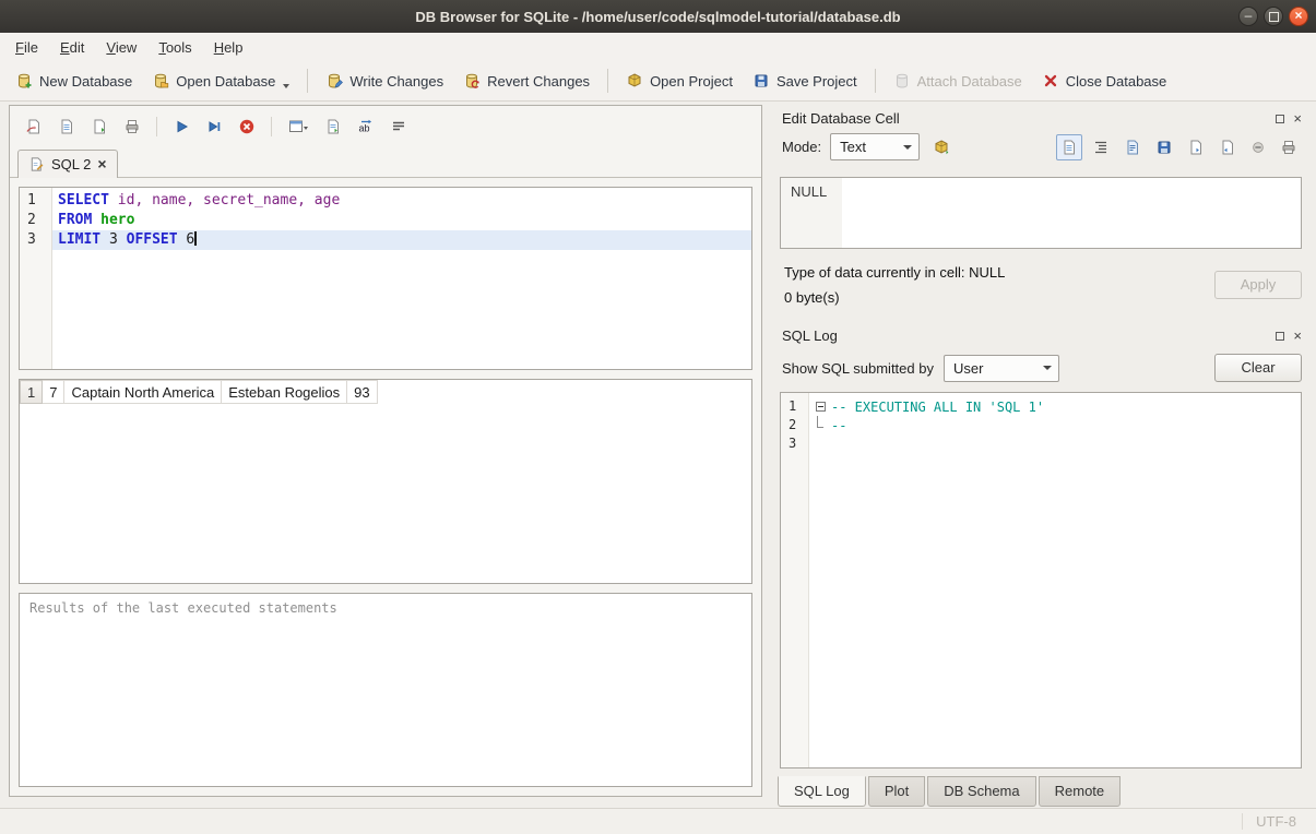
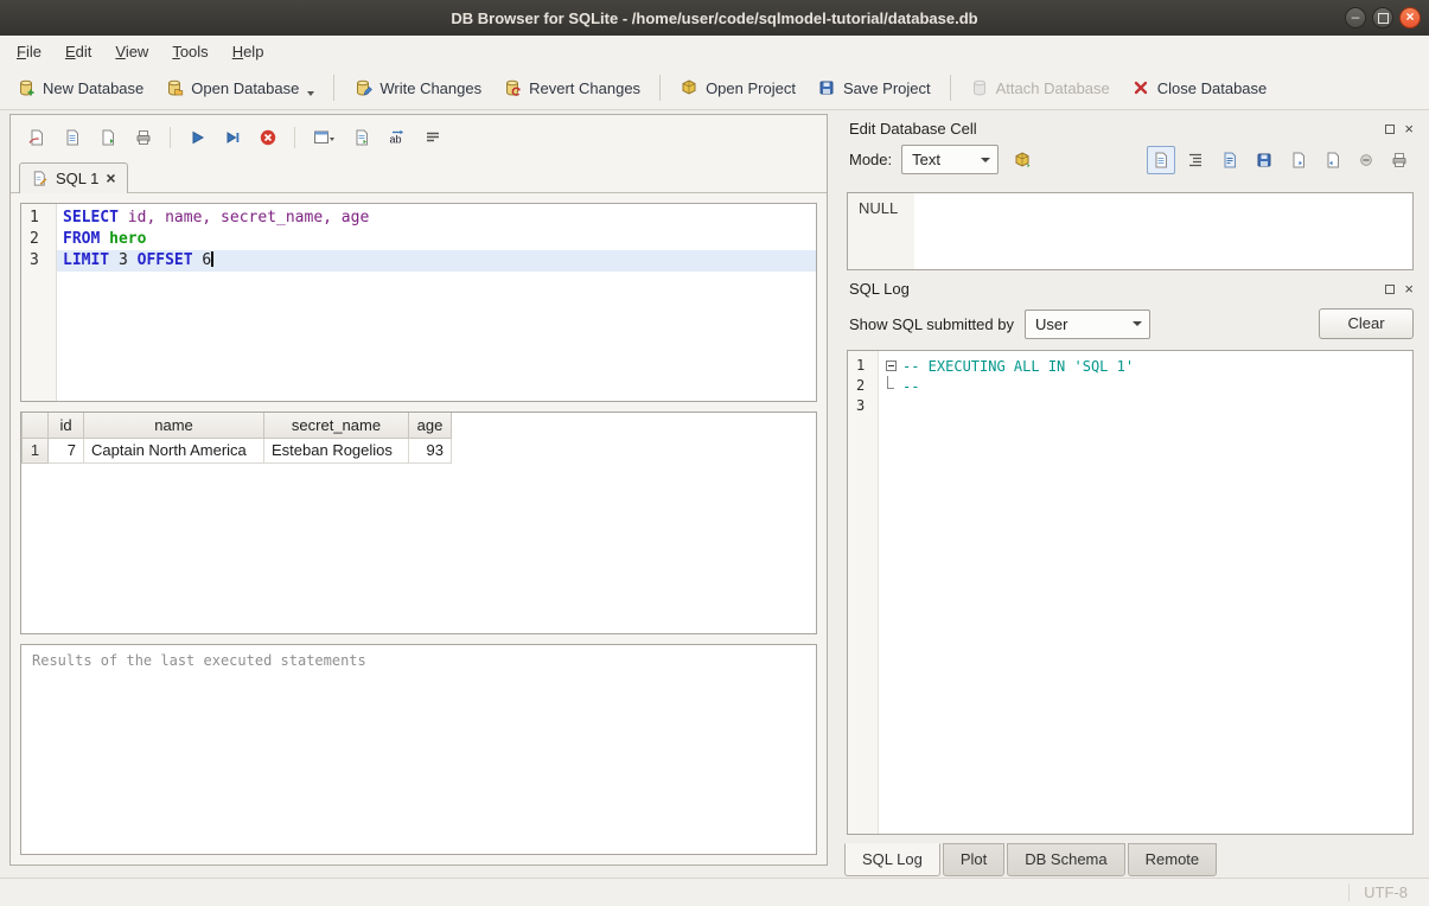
  DB Browser for SQLite - /home/user/code/sqlmodel-tutorial/database.db
  File
  Edit
  View
  Tools
  Help
  New Database
  Open Database
  Write Changes
  Revert Changes
  Open Project
  Save Project
  Attach Database
  Close Database
  ab
- SQL 2
+ SQL 1
  1
  2
  3
  SELECT id, name, secret_name, age
  FROM hero
  LIMIT 3 OFFSET 6
+ 	id	name	secret_name	age
  1	7	Captain North America	Esteban Rogelios	93
  Results of the last executed statements
  Edit Database Cell
  Mode:
  Text
  NULL
- Type of data currently in cell: NULL
- 0 byte(s)
- Apply
  SQL Log
  Show SQL submitted by
  User
  Clear
  1
  2
  3
  -- EXECUTING ALL IN 'SQL 1'
  --
  SQL Log
  Plot
  DB Schema
  Remote
  UTF-8
